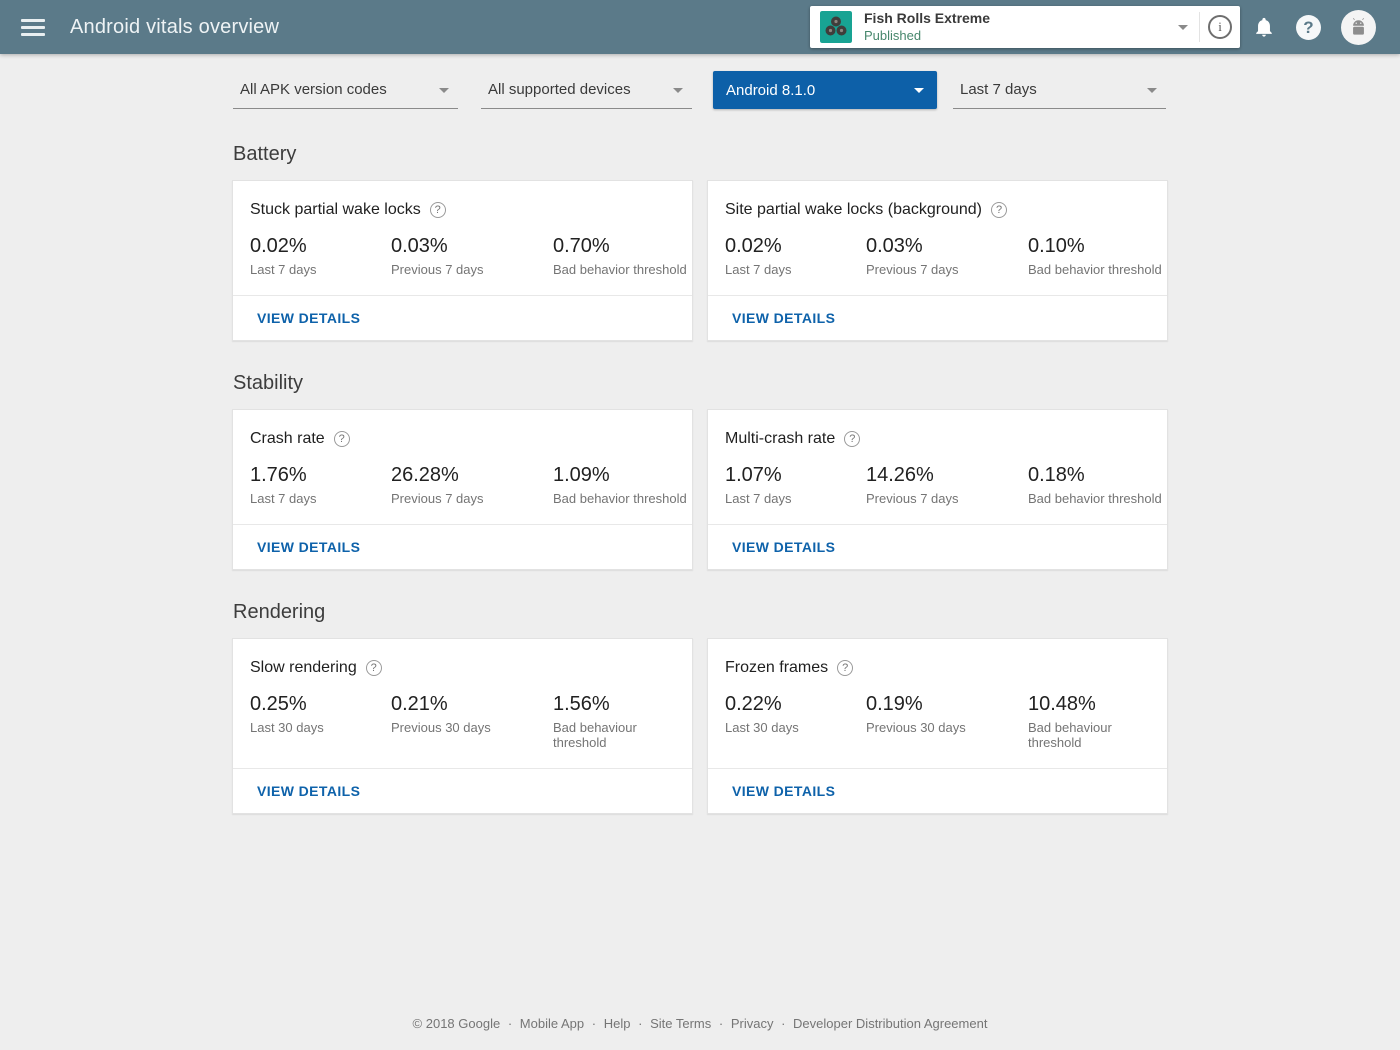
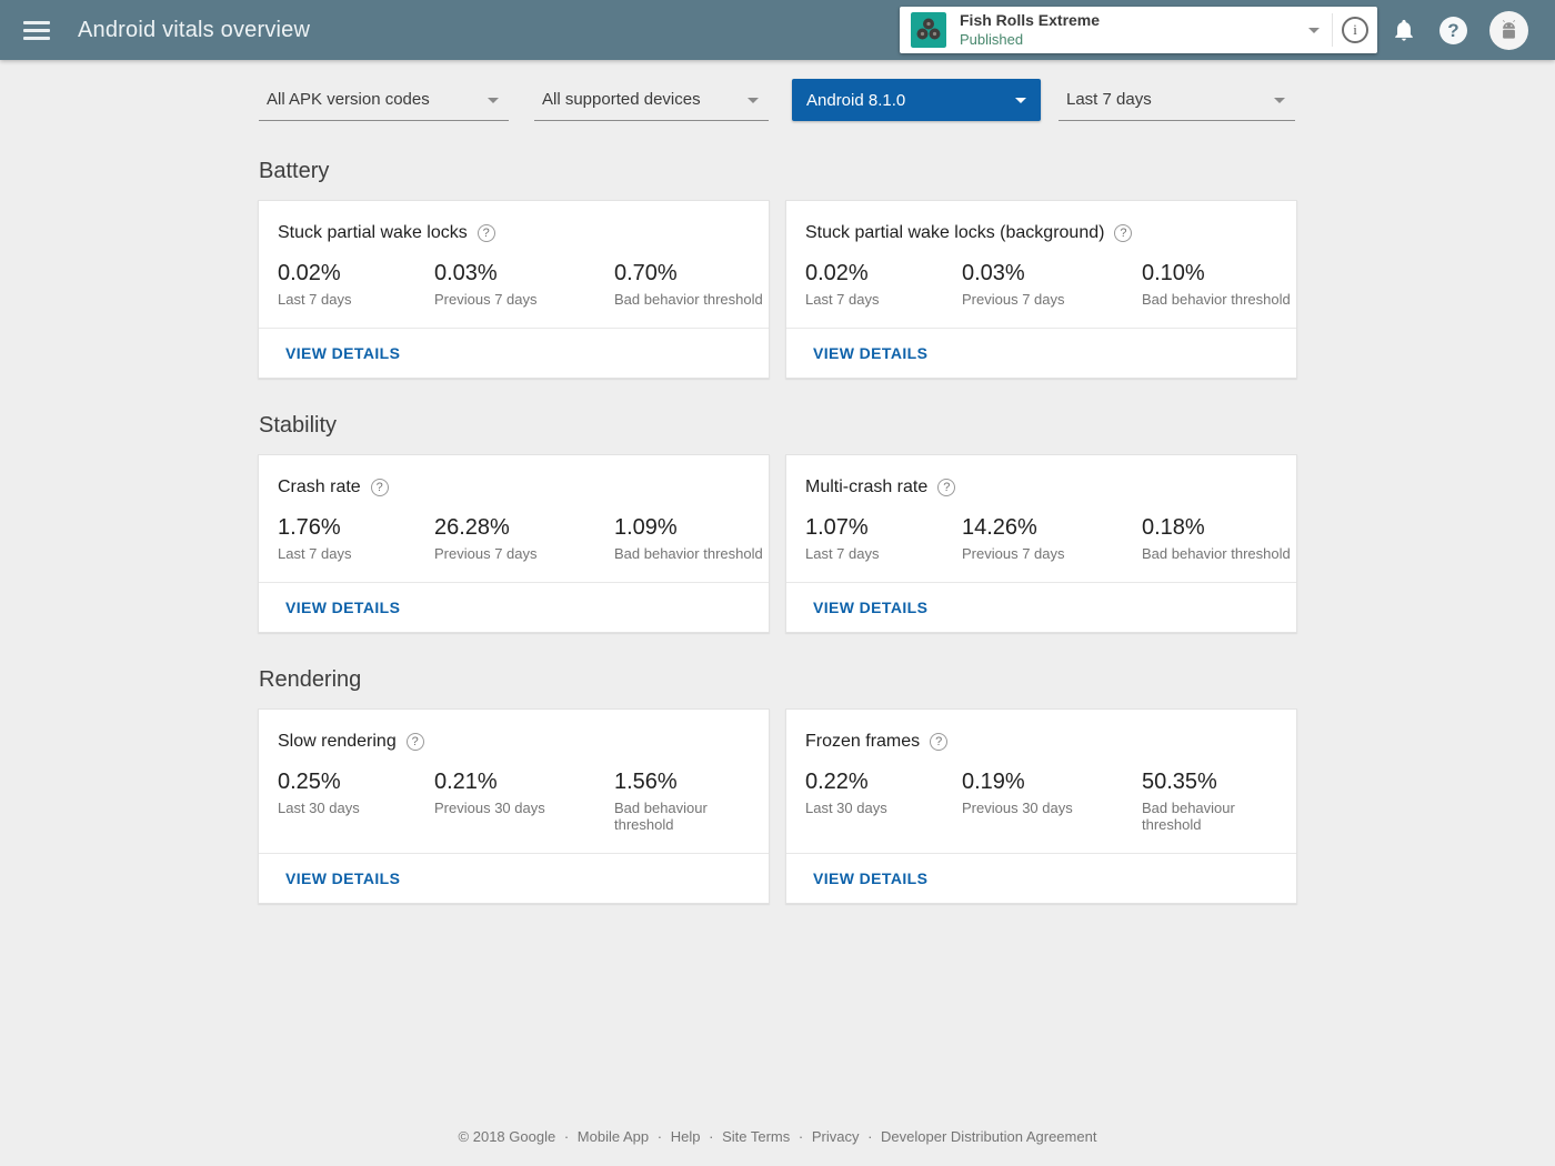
  Android vitals overview
  Fish Rolls Extreme
  Published
  i
  ?
  All APK version codes
  All supported devices
  Android 8.1.0
  Last 7 days
  Battery
  Stuck partial wake locks
  ?
  0.02%
  Last 7 days
  0.03%
  Previous 7 days
  0.70%
  Bad behavior threshold
  VIEW DETAILS
- Site partial wake locks (background)
+ Stuck partial wake locks (background)
  ?
  0.02%
  Last 7 days
  0.03%
  Previous 7 days
  0.10%
  Bad behavior threshold
  VIEW DETAILS
  Stability
  Crash rate
  ?
  1.76%
  Last 7 days
  26.28%
  Previous 7 days
  1.09%
  Bad behavior threshold
  VIEW DETAILS
  Multi-crash rate
  ?
  1.07%
  Last 7 days
  14.26%
  Previous 7 days
  0.18%
  Bad behavior threshold
  VIEW DETAILS
  Rendering
  Slow rendering
  ?
  0.25%
  Last 30 days
  0.21%
  Previous 30 days
  1.56%
  Bad behaviour threshold
  VIEW DETAILS
  Frozen frames
  ?
  0.22%
  Last 30 days
  0.19%
  Previous 30 days
- 10.48%
+ 50.35%
  Bad behaviour threshold
  VIEW DETAILS
  © 2018 Google · Mobile App · Help · Site Terms · Privacy · Developer Distribution Agreement
